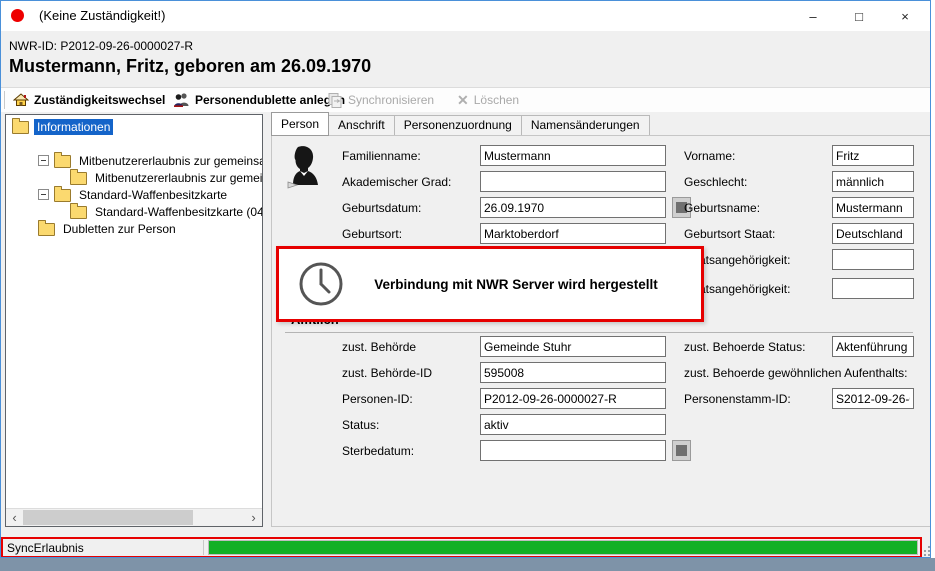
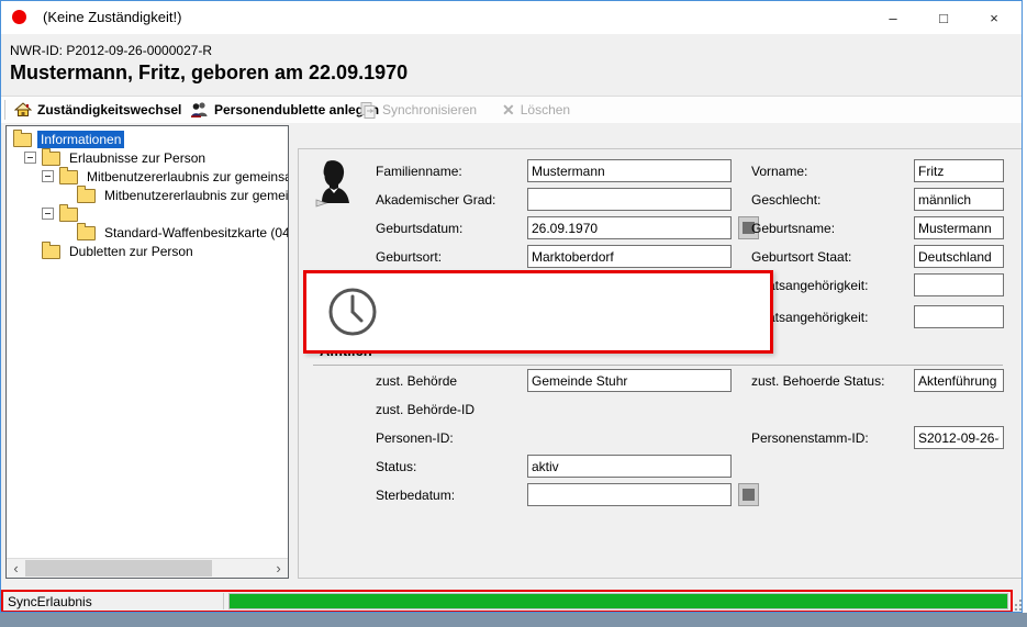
  (Keine Zuständigkeit!)
  –
  □
  ×
  NWR-ID: P2012-09-26-0000027-R
- Mustermann, Fritz, geboren am 26.09.1970
+ Mustermann, Fritz, geboren am 22.09.1970
  Zuständigkeitswechsel
  Personendublette anleg
  Synchronisieren
  ✕
  Löschen
  Informationen
+ Erlaubnisse zur Person
  Mitbenutzererlaubnis zur gemeins
  Mitbenutzererlaubnis zur gemei
- Standard-Waffenbesitzkarte
  Standard-Waffenbesitzkarte (04
  Dubletten zur Person
  ‹
  ›
- Person
- Anschrift
- Personenzuordnung
- Namensänderungen
  Familienname:
  Mustermann
  Vorname:
  Fritz
  Akademischer Grad:
  Geschlecht:
  männlich
  Geburtsdatum:
  26.09.1970
  Geburtsname:
  Mustermann
  Geburtsort:
  Marktoberdorf
  Geburtsort Staat:
  Deutschland
  tsangehörigkeit:
  tsangehörigkeit:
  zust. Behörde
  Gemeinde Stuhr
  zust. Behoerde Status:
  Aktenführung
  zust. Behörde-ID
- 595008
- zust. Behoerde gewöhnlichen Aufenthalts:
  Personen-ID:
- P2012-09-26-0000027-R
  Personenstamm-ID:
  S2012-09-26-
  Status:
  aktiv
  Sterbedatum:
- Verbindung mit NWR Server wird hergestellt
  SyncErlaubnis
